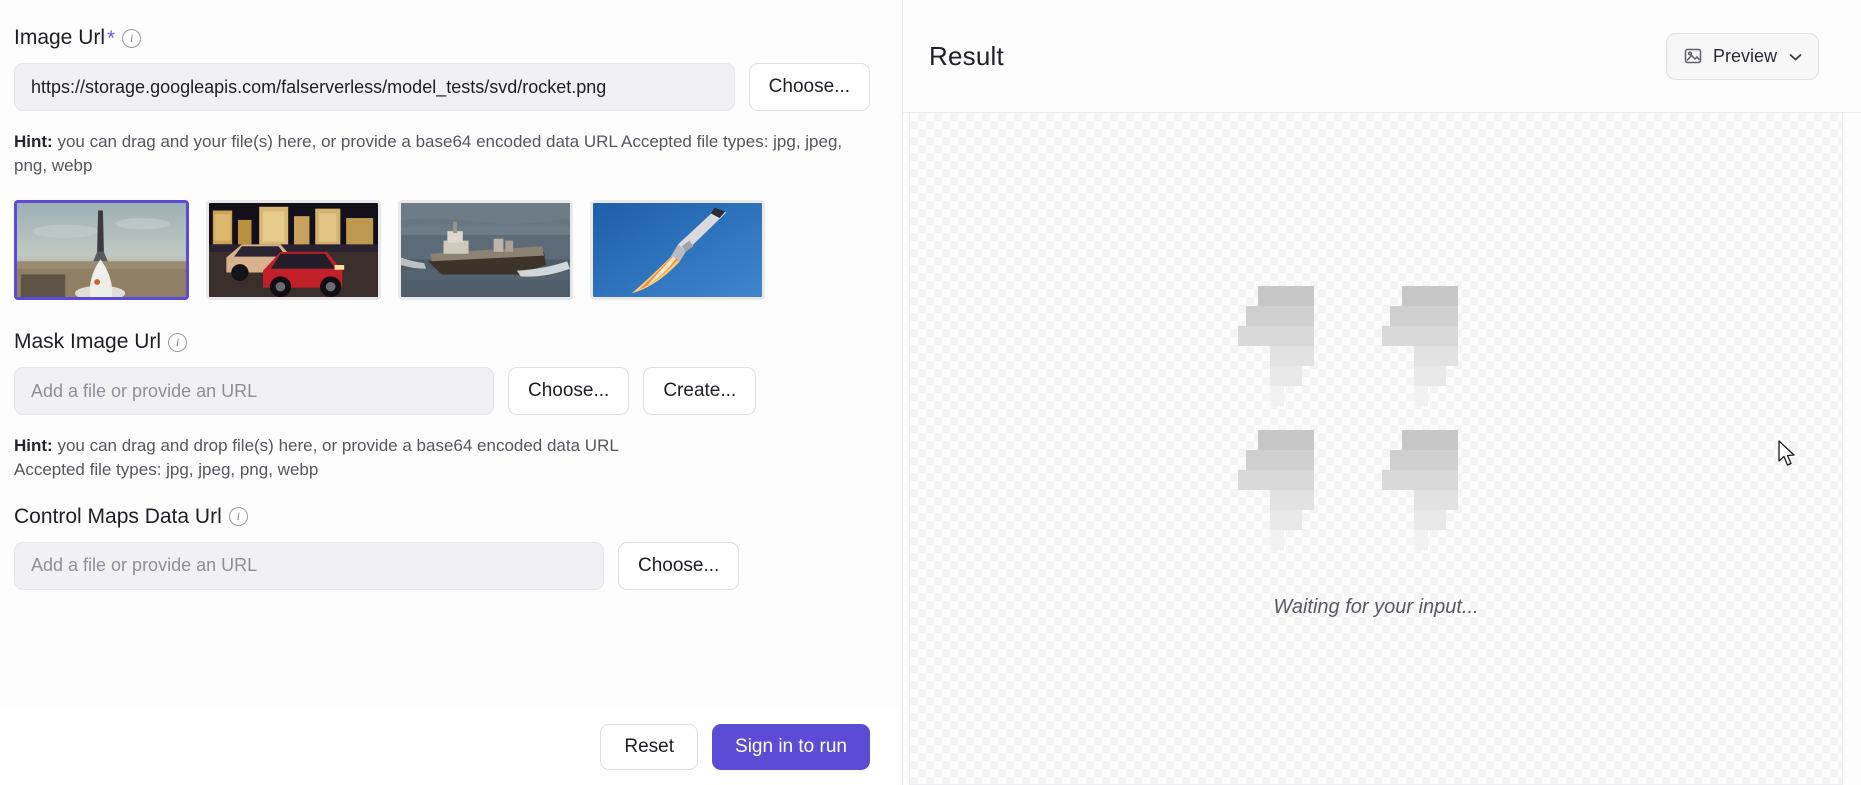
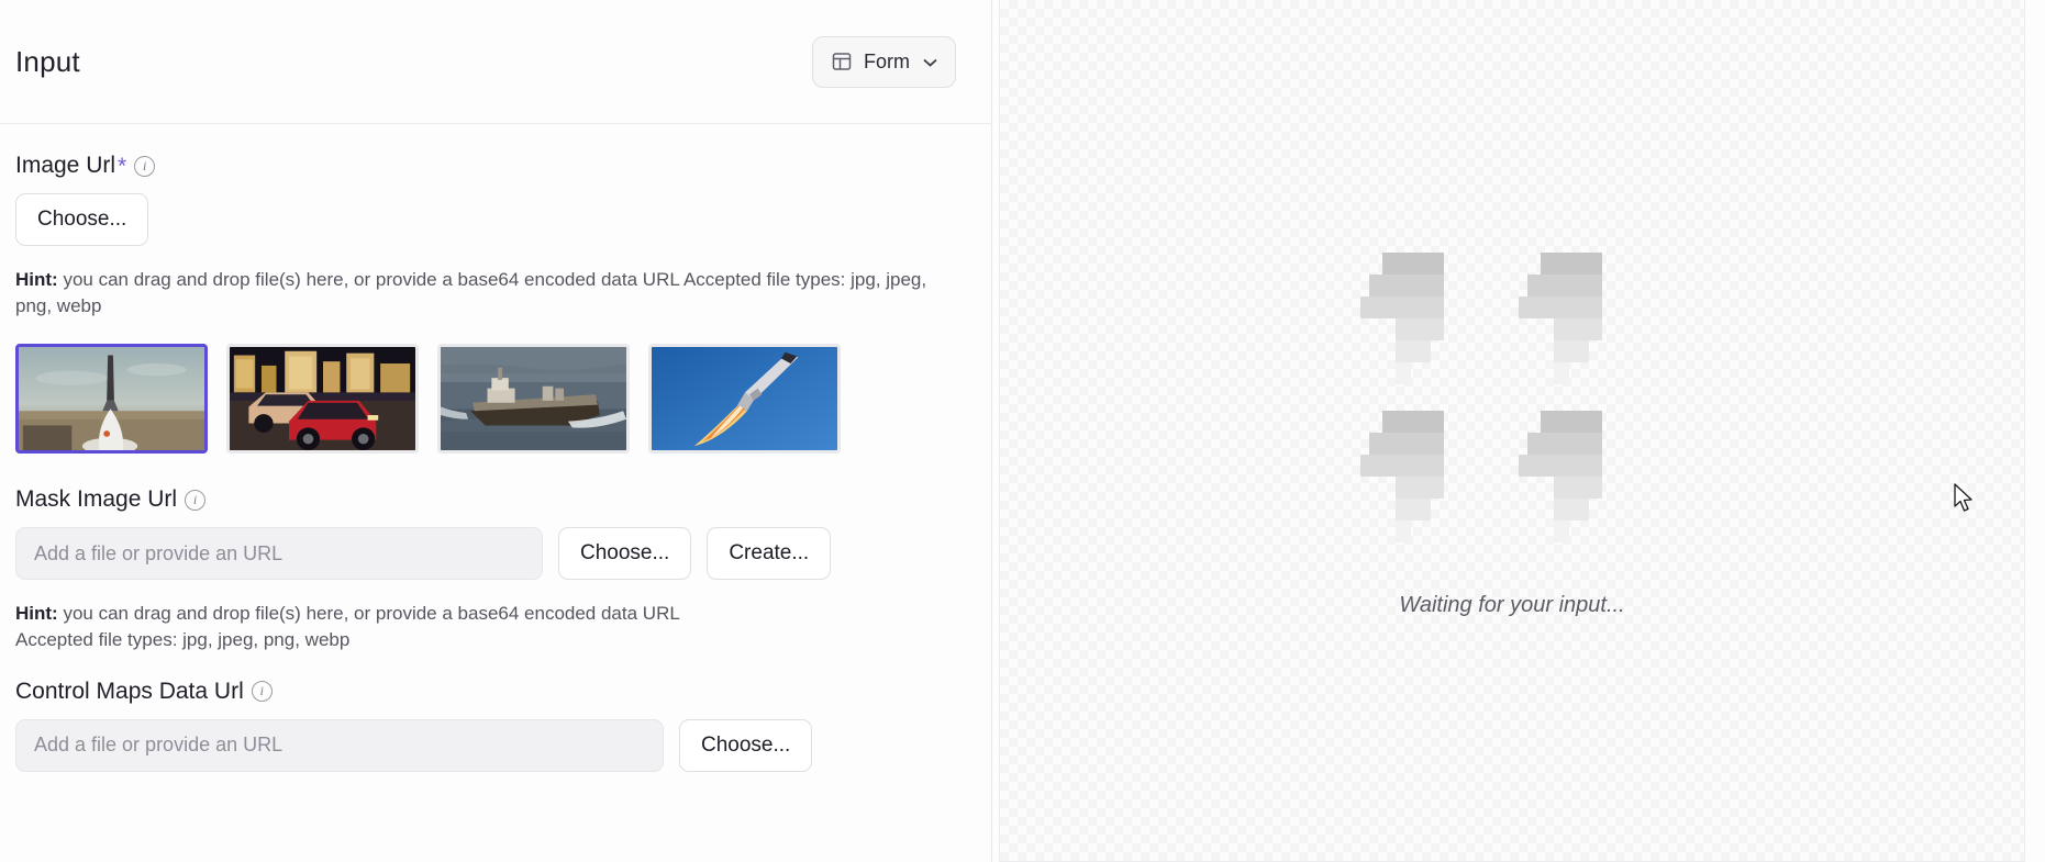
+ Input
+ Form
  Image Url
  *
  i
- https://storage.googleapis.com/falserverless/model_tests/svd/rocket.png
  Choose...
- Hint: you can drag and your file(s) here, or provide a base64 encoded data URL Accepted file types: jpg, jpeg, png, webp
+ Hint: you can drag and drop file(s) here, or provide a base64 encoded data URL Accepted file types: jpg, jpeg, png, webp
  Mask Image Url
  i
  Add a file or provide an URL
  Choose...
  Create...
  Hint: you can drag and drop file(s) here, or provide a base64 encoded data URL
  Accepted file types: jpg, jpeg, png, webp
  Control Maps Data Url
  i
  Add a file or provide an URL
  Choose...
- Reset
- Sign in to run
- Result
- Preview
  Waiting for your input...
